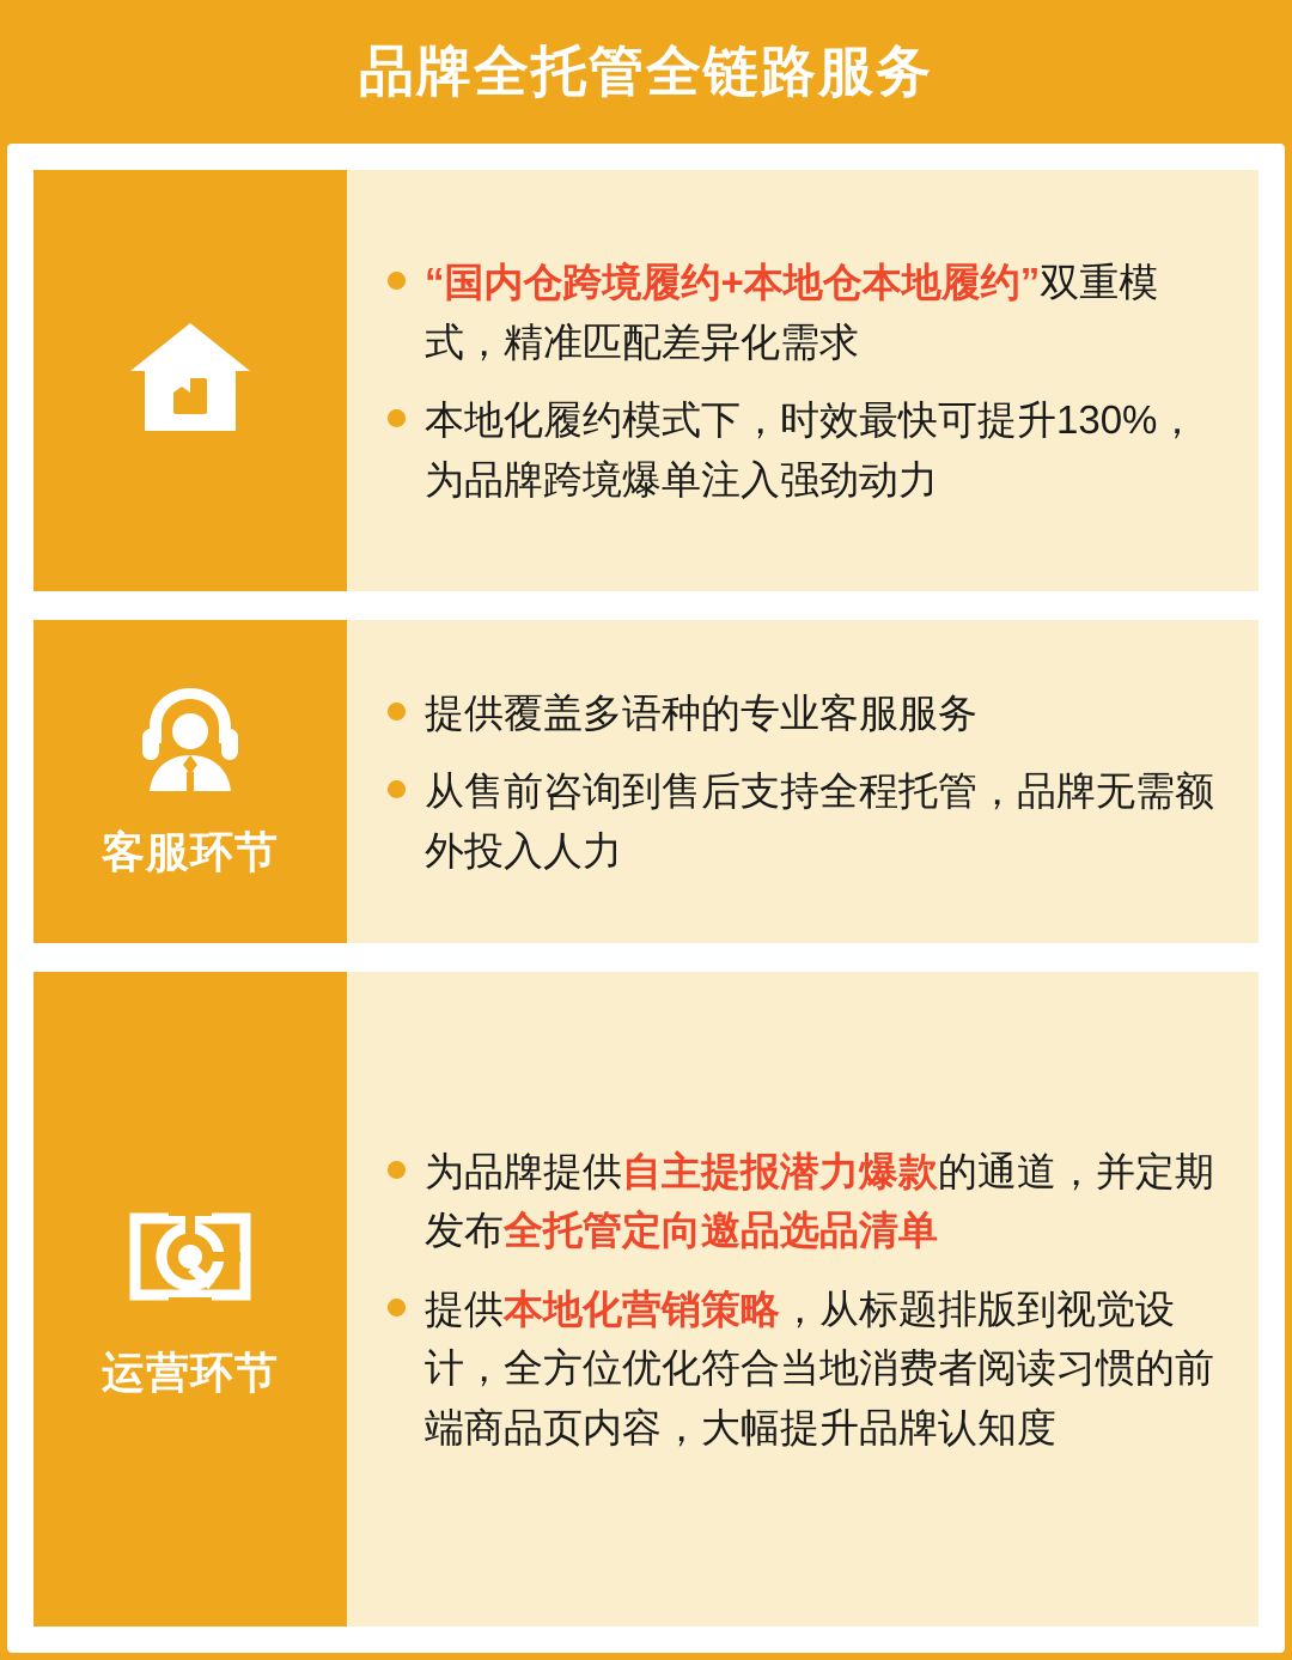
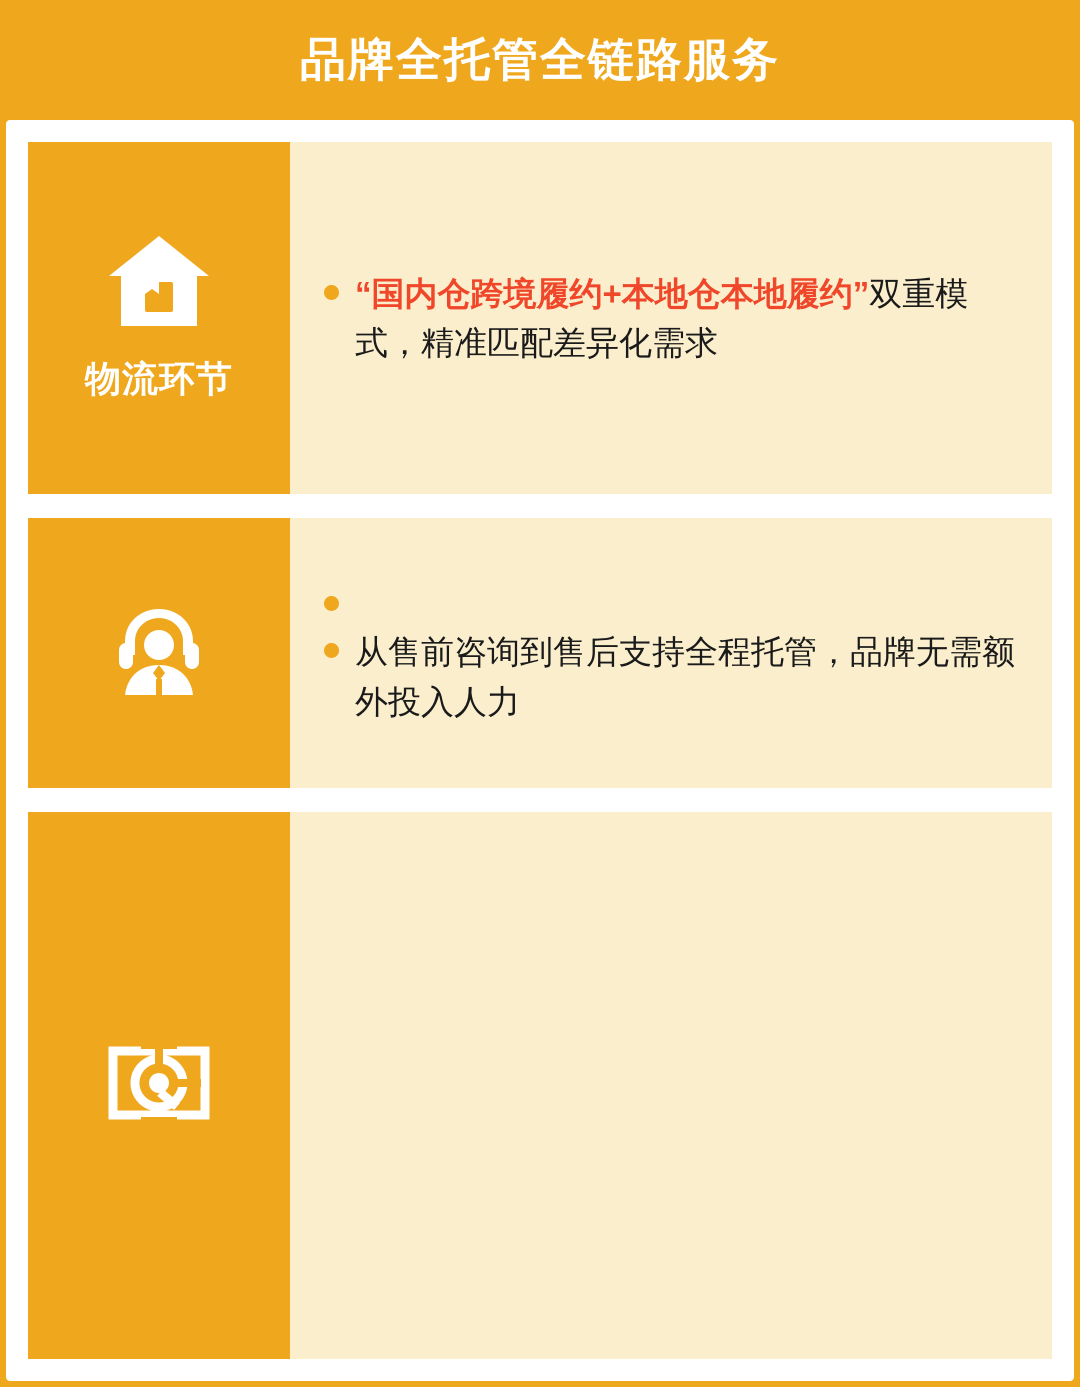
  品牌全托管全链路服务
+ 物流环节
  “国内仓跨境履约+本地仓本地履约”双重模式，精准匹配差异化需求
- 本地化履约模式下，时效最快可提升130%，为品牌跨境爆单注入强劲动力
- 客服环节
- 提供覆盖多语种的专业客服服务
  从售前咨询到售后支持全程托管，品牌无需额外投入人力
- 运营环节
- 为品牌提供自主提报潜力爆款的通道，并定期发布全托管定向邀品选品清单
- 提供本地化营销策略，从标题排版到视觉设计，全方位优化符合当地消费者阅读习惯的前端商品页内容，大幅提升品牌认知度
